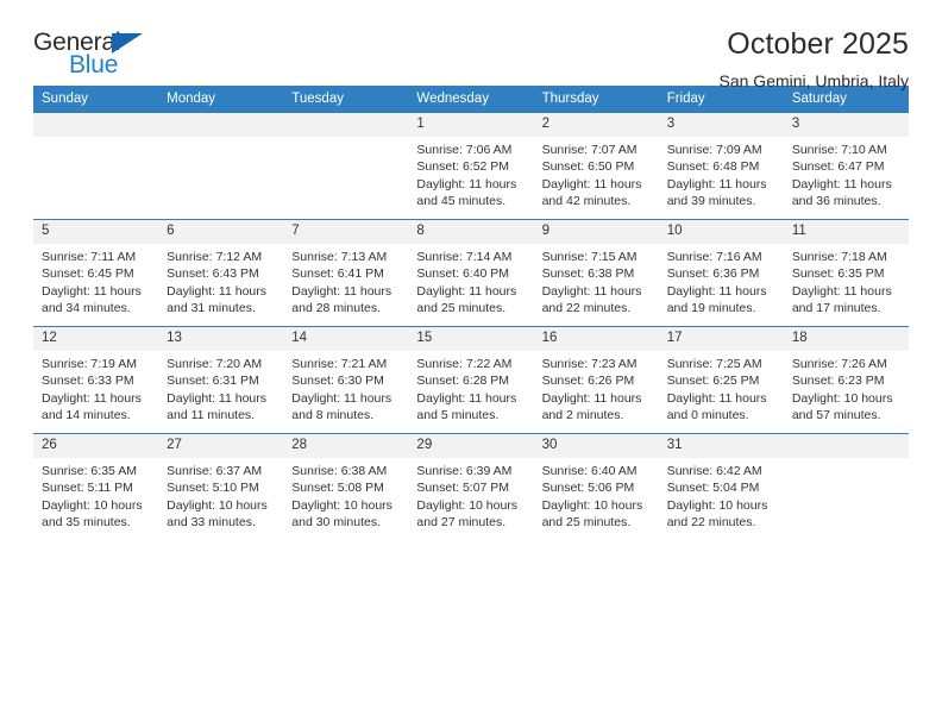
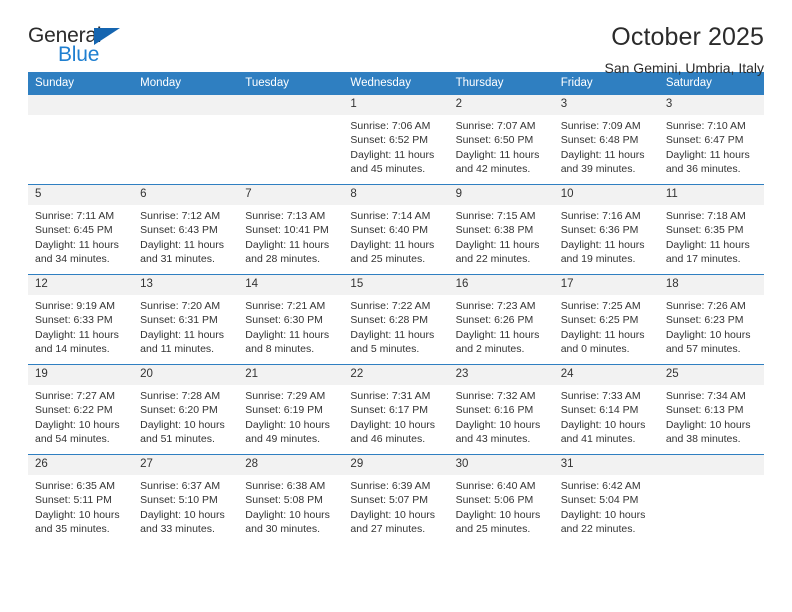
  General
  Blue
  October 2025
  San Gemini, Umbria, Italy
  Sunday	Monday	Tuesday	Wednesday	Thursday	Friday	Saturday
  			1Sunrise: 7:06 AMSunset: 6:52 PMDaylight: 11 hoursand 45 minutes.	2Sunrise: 7:07 AMSunset: 6:50 PMDaylight: 11 hoursand 42 minutes.	3Sunrise: 7:09 AMSunset: 6:48 PMDaylight: 11 hoursand 39 minutes.	3Sunrise: 7:10 AMSunset: 6:47 PMDaylight: 11 hoursand 36 minutes.
- 5Sunrise: 7:11 AMSunset: 6:45 PMDaylight: 11 hoursand 34 minutes.	6Sunrise: 7:12 AMSunset: 6:43 PMDaylight: 11 hoursand 31 minutes.	7Sunrise: 7:13 AMSunset: 6:41 PMDaylight: 11 hoursand 28 minutes.	8Sunrise: 7:14 AMSunset: 6:40 PMDaylight: 11 hoursand 25 minutes.	9Sunrise: 7:15 AMSunset: 6:38 PMDaylight: 11 hoursand 22 minutes.	10Sunrise: 7:16 AMSunset: 6:36 PMDaylight: 11 hoursand 19 minutes.	11Sunrise: 7:18 AMSunset: 6:35 PMDaylight: 11 hoursand 17 minutes.
+ 5Sunrise: 7:11 AMSunset: 6:45 PMDaylight: 11 hoursand 34 minutes.	6Sunrise: 7:12 AMSunset: 6:43 PMDaylight: 11 hoursand 31 minutes.	7Sunrise: 7:13 AMSunset: 10:41 PMDaylight: 11 hoursand 28 minutes.	8Sunrise: 7:14 AMSunset: 6:40 PMDaylight: 11 hoursand 25 minutes.	9Sunrise: 7:15 AMSunset: 6:38 PMDaylight: 11 hoursand 22 minutes.	10Sunrise: 7:16 AMSunset: 6:36 PMDaylight: 11 hoursand 19 minutes.	11Sunrise: 7:18 AMSunset: 6:35 PMDaylight: 11 hoursand 17 minutes.
- 12Sunrise: 7:19 AMSunset: 6:33 PMDaylight: 11 hoursand 14 minutes.	13Sunrise: 7:20 AMSunset: 6:31 PMDaylight: 11 hoursand 11 minutes.	14Sunrise: 7:21 AMSunset: 6:30 PMDaylight: 11 hoursand 8 minutes.	15Sunrise: 7:22 AMSunset: 6:28 PMDaylight: 11 hoursand 5 minutes.	16Sunrise: 7:23 AMSunset: 6:26 PMDaylight: 11 hoursand 2 minutes.	17Sunrise: 7:25 AMSunset: 6:25 PMDaylight: 11 hoursand 0 minutes.	18Sunrise: 7:26 AMSunset: 6:23 PMDaylight: 10 hoursand 57 minutes.
+ 12Sunrise: 9:19 AMSunset: 6:33 PMDaylight: 11 hoursand 14 minutes.	13Sunrise: 7:20 AMSunset: 6:31 PMDaylight: 11 hoursand 11 minutes.	14Sunrise: 7:21 AMSunset: 6:30 PMDaylight: 11 hoursand 8 minutes.	15Sunrise: 7:22 AMSunset: 6:28 PMDaylight: 11 hoursand 5 minutes.	16Sunrise: 7:23 AMSunset: 6:26 PMDaylight: 11 hoursand 2 minutes.	17Sunrise: 7:25 AMSunset: 6:25 PMDaylight: 11 hoursand 0 minutes.	18Sunrise: 7:26 AMSunset: 6:23 PMDaylight: 10 hoursand 57 minutes.
+ 19Sunrise: 7:27 AMSunset: 6:22 PMDaylight: 10 hoursand 54 minutes.	20Sunrise: 7:28 AMSunset: 6:20 PMDaylight: 10 hoursand 51 minutes.	21Sunrise: 7:29 AMSunset: 6:19 PMDaylight: 10 hoursand 49 minutes.	22Sunrise: 7:31 AMSunset: 6:17 PMDaylight: 10 hoursand 46 minutes.	23Sunrise: 7:32 AMSunset: 6:16 PMDaylight: 10 hoursand 43 minutes.	24Sunrise: 7:33 AMSunset: 6:14 PMDaylight: 10 hoursand 41 minutes.	25Sunrise: 7:34 AMSunset: 6:13 PMDaylight: 10 hoursand 38 minutes.
  26Sunrise: 6:35 AMSunset: 5:11 PMDaylight: 10 hoursand 35 minutes.	27Sunrise: 6:37 AMSunset: 5:10 PMDaylight: 10 hoursand 33 minutes.	28Sunrise: 6:38 AMSunset: 5:08 PMDaylight: 10 hoursand 30 minutes.	29Sunrise: 6:39 AMSunset: 5:07 PMDaylight: 10 hoursand 27 minutes.	30Sunrise: 6:40 AMSunset: 5:06 PMDaylight: 10 hoursand 25 minutes.	31Sunrise: 6:42 AMSunset: 5:04 PMDaylight: 10 hoursand 22 minutes.
